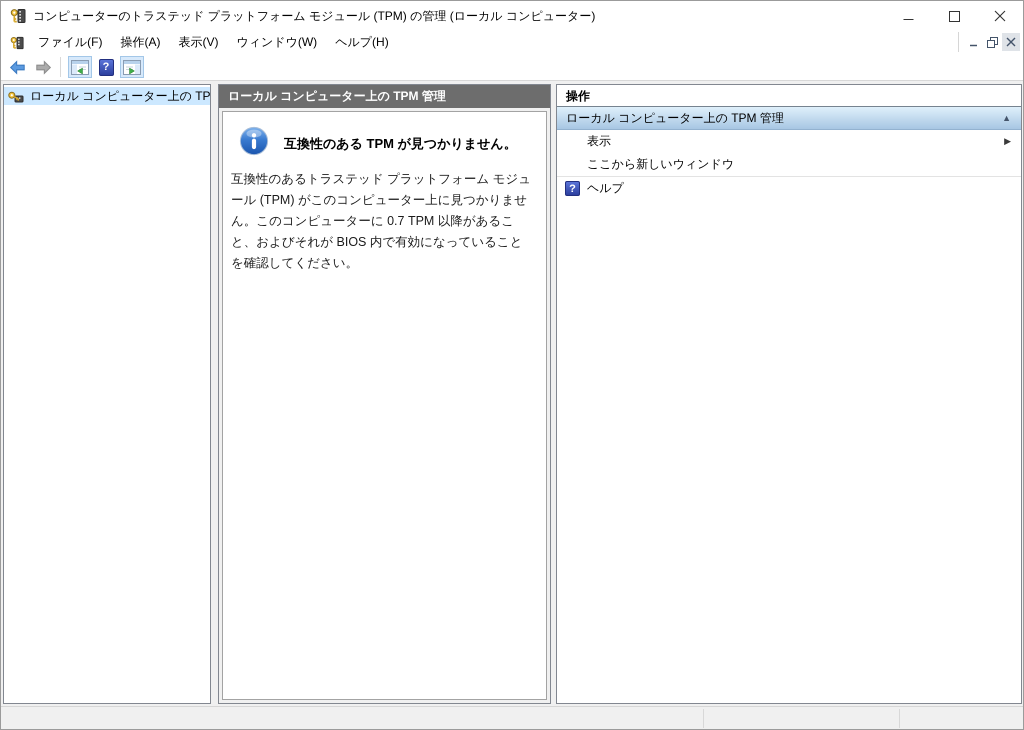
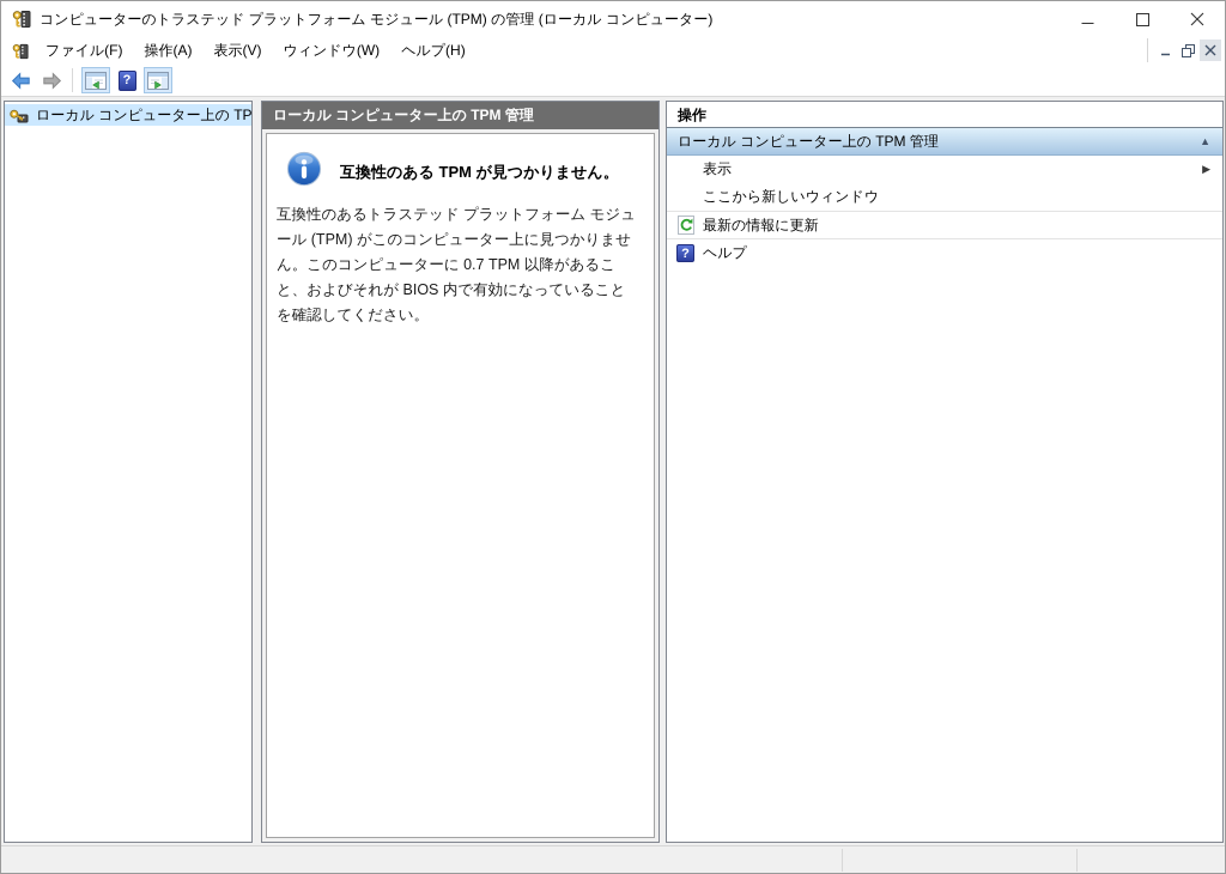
  コンピューターのトラステッド プラットフォーム モジュール (TPM) の管理 (ローカル コンピューター)
  ファイル(F)
  操作(A)
  表示(V)
  ウィンドウ(W)
  ヘルプ(H)
  ?
  ローカル コンピューター上の TP
  ローカル コンピューター上の TPM 管理
  互換性のある TPM が見つかりません。
  互換性のあるトラステッド プラットフォーム モジュール (TPM) がこのコンピューター上に見つかりません。このコンピューターに 0.7 TPM 以降があること、およびそれが BIOS 内で有効になっていることを確認してください。
  操作
  ローカル コンピューター上の TPM 管理
  ▲
  表示
  ▶
  ここから新しいウィンドウ
+ 最新の情報に更新
  ?
  ヘルプ
